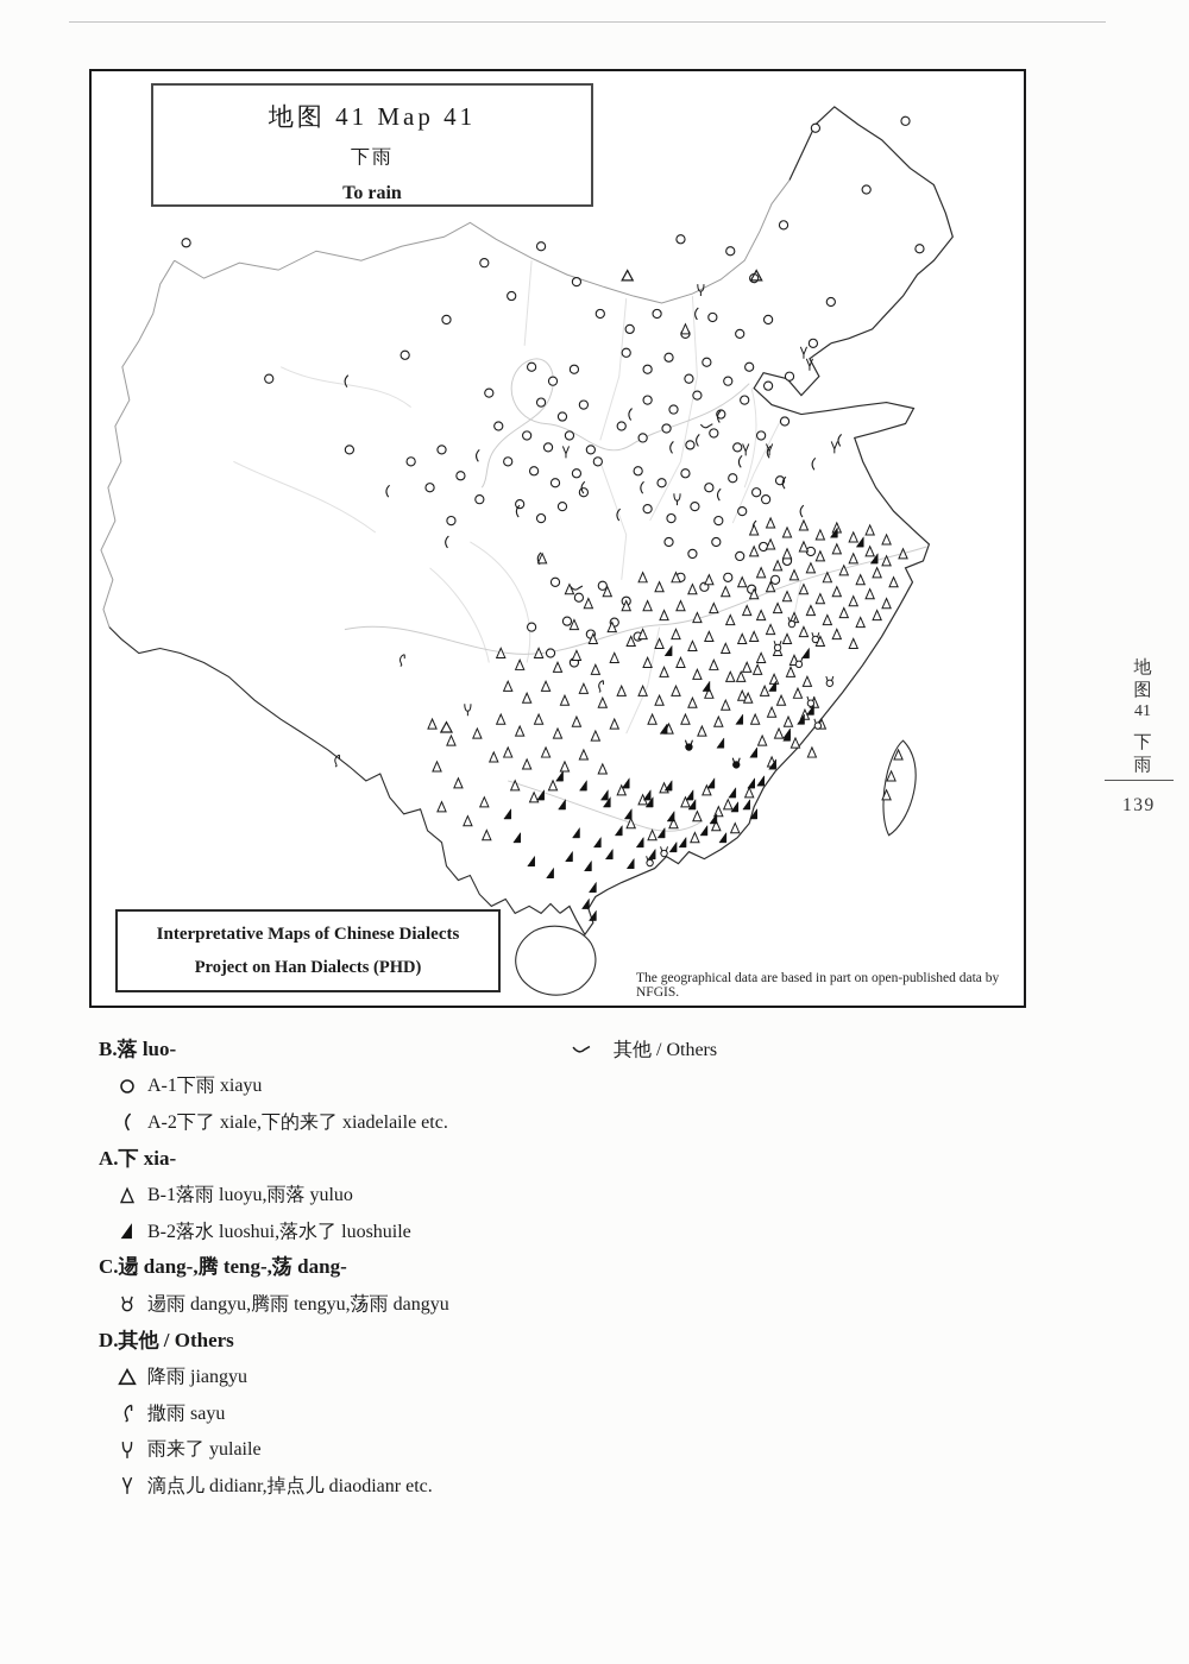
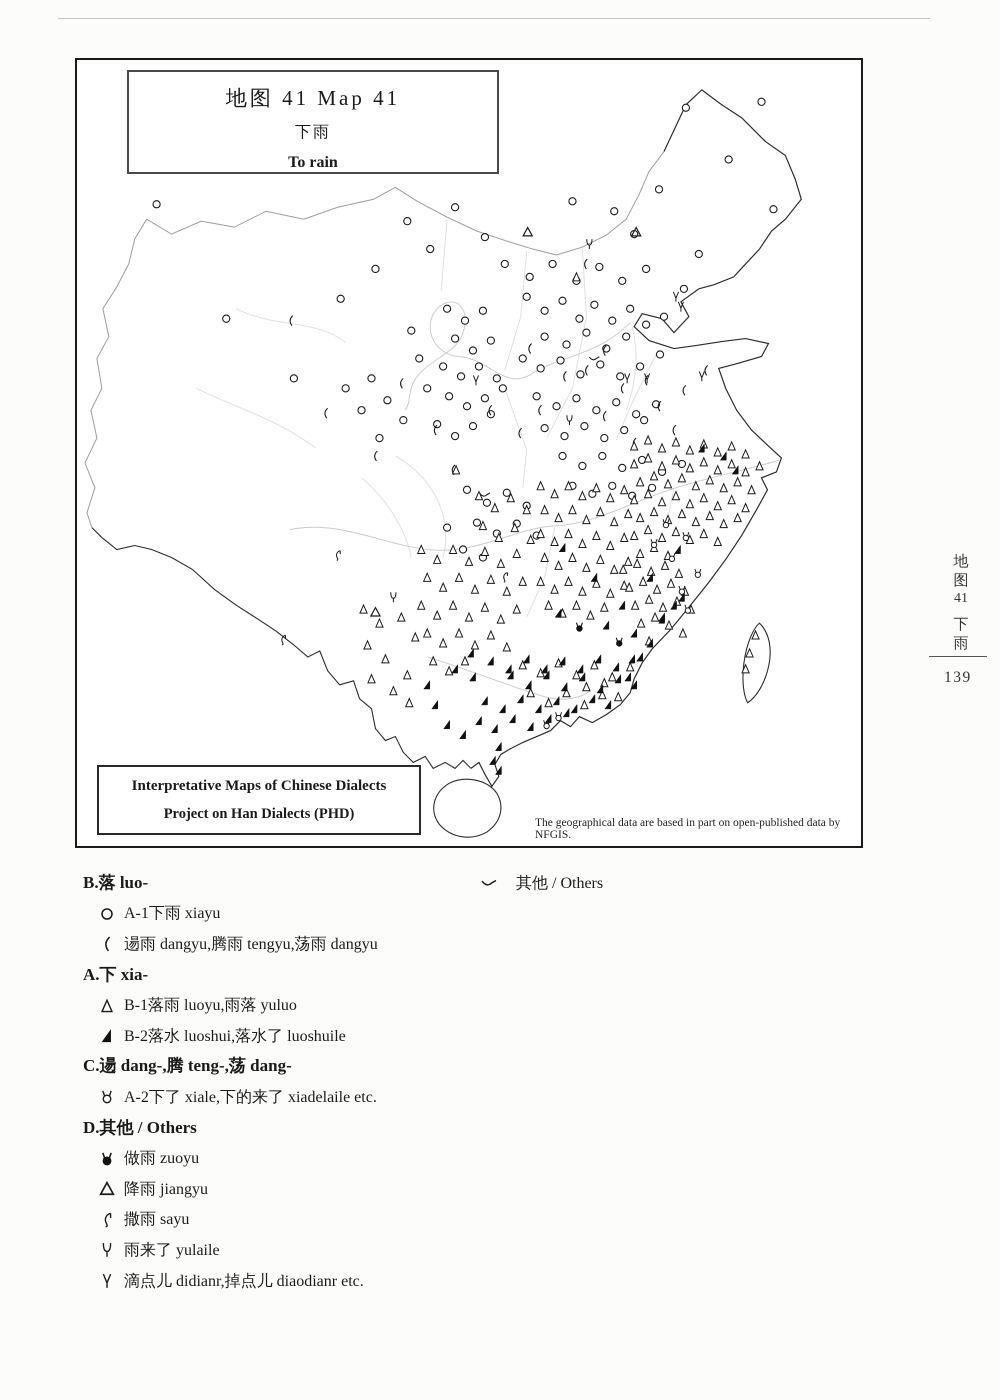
  地图 41 Map 41
  下雨
  To rain
  Interpretative Maps of Chinese Dialects
  Project on Han Dialects (PHD)
  The geographical data are based in part on open-published data by NFGIS.
  地
  图
  41
  下
  雨
  139
  B.落 luo-
  A-1下雨 xiayu
- A-2下了 xiale,下的来了 xiadelaile etc.
+ 逿雨 dangyu,腾雨 tengyu,荡雨 dangyu
  A.下 xia-
  B-1落雨 luoyu,雨落 yuluo
  B-2落水 luoshui,落水了 luoshuile
  C.逿 dang-,腾 teng-,荡 dang-
- 逿雨 dangyu,腾雨 tengyu,荡雨 dangyu
+ A-2下了 xiale,下的来了 xiadelaile etc.
  D.其他 / Others
+ 做雨 zuoyu
  降雨 jiangyu
  撒雨 sayu
  雨来了 yulaile
  滴点儿 didianr,掉点儿 diaodianr etc.
  其他 / Others
